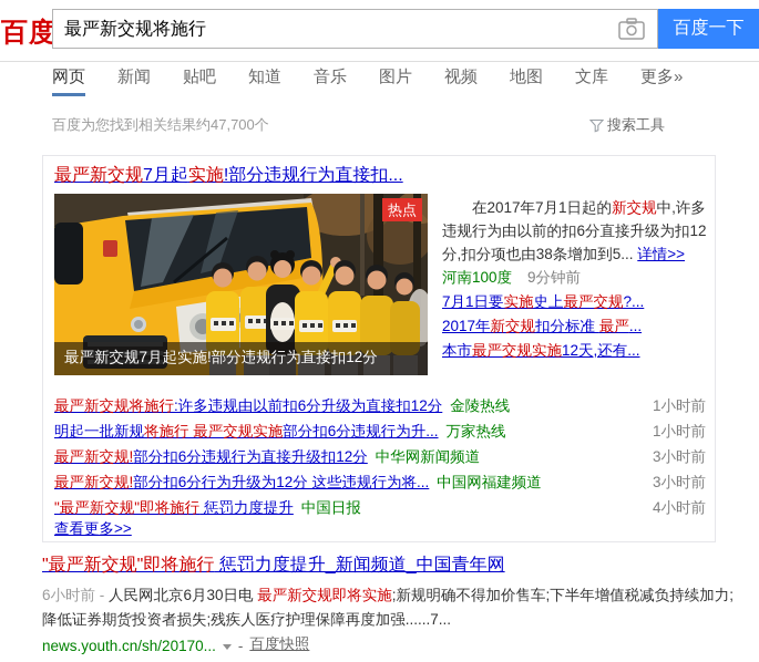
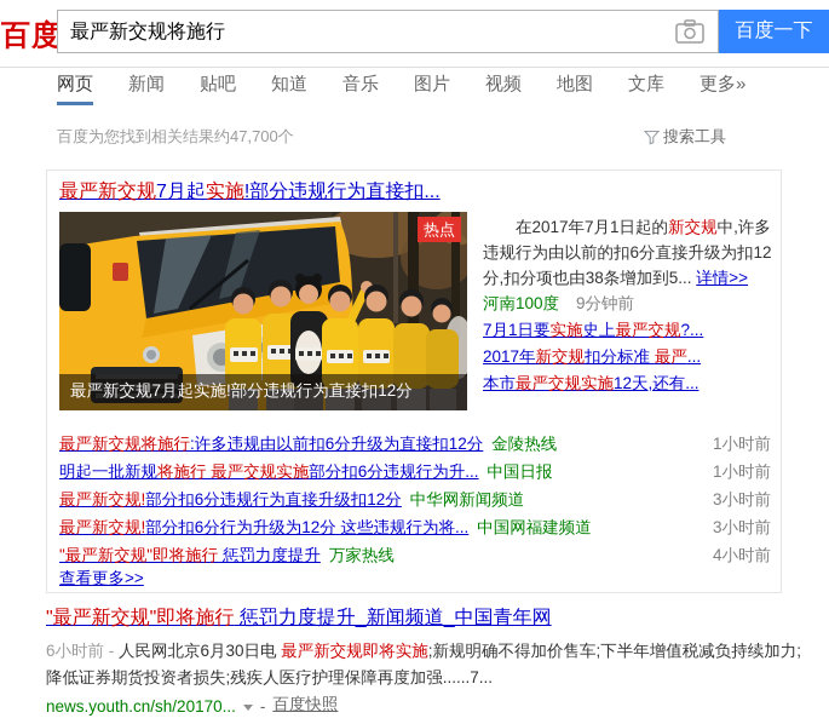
  百度
  最严新交规将施行
  百度一下
  网页
  新闻
  贴吧
  知道
  音乐
  图片
  视频
  地图
  文库
  更多»
  百度为您找到相关结果约47,700个
  搜索工具
  最严新交规7月起实施!部分违规行为直接扣...
  热点
  最严新交规7月起实施!部分违规行为直接扣12分
  在2017年7月1日起的新交规中,许多违规行为由以前的扣6分直接升级为扣12分,扣分项也由38条增加到5... 详情>>
  河南100度 9分钟前
  7月1日要实施史上最严交规?...
  2017年新交规扣分标准 最严...
  本市最严交规实施12天,还有...
  最严新交规将施行:许多违规由以前扣6分升级为直接扣12分
  金陵热线
  1小时前
  明起一批新规将施行 最严交规实施部分扣6分违规行为升...
- 万家热线
+ 中国日报
  1小时前
  最严新交规!部分扣6分违规行为直接升级扣12分
  中华网新闻频道
  3小时前
  最严新交规!部分扣6分行为升级为12分 这些违规行为将...
  中国网福建频道
  3小时前
  "最严新交规"即将施行 惩罚力度提升
- 中国日报
+ 万家热线
  4小时前
  查看更多>>
  "最严新交规"即将施行 惩罚力度提升_新闻频道_中国青年网
  6小时前 - 人民网北京6月30日电 最严新交规即将实施;新规明确不得加价售车;下半年增值税减负持续加力;降低证券期货投资者损失;残疾人医疗护理保障再度加强......7...
  news.youth.cn/sh/20170...
  -
  百度快照
